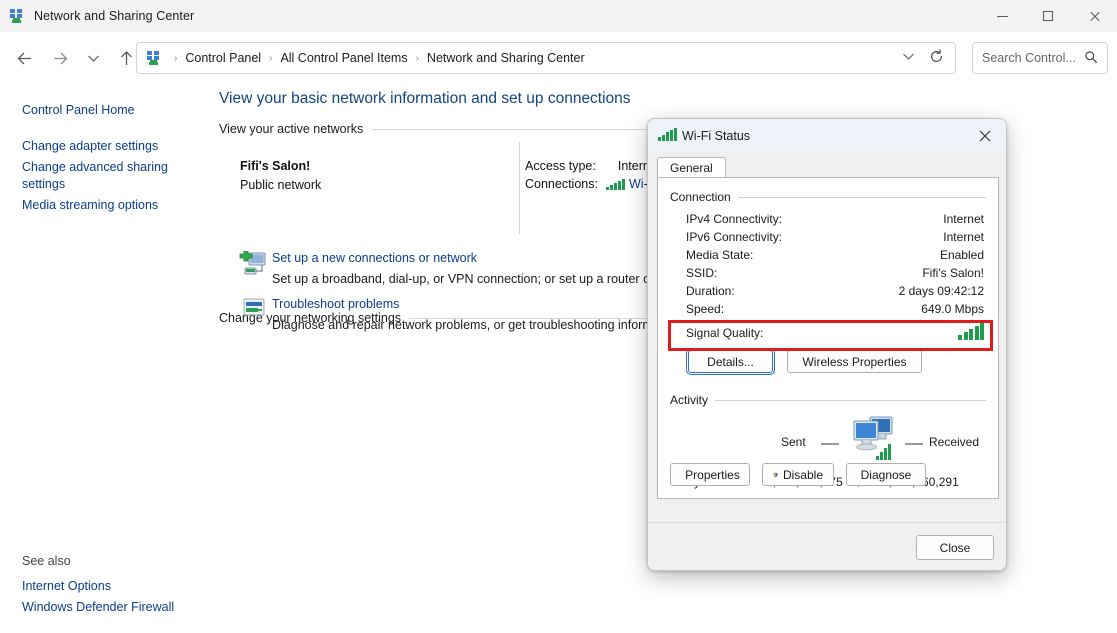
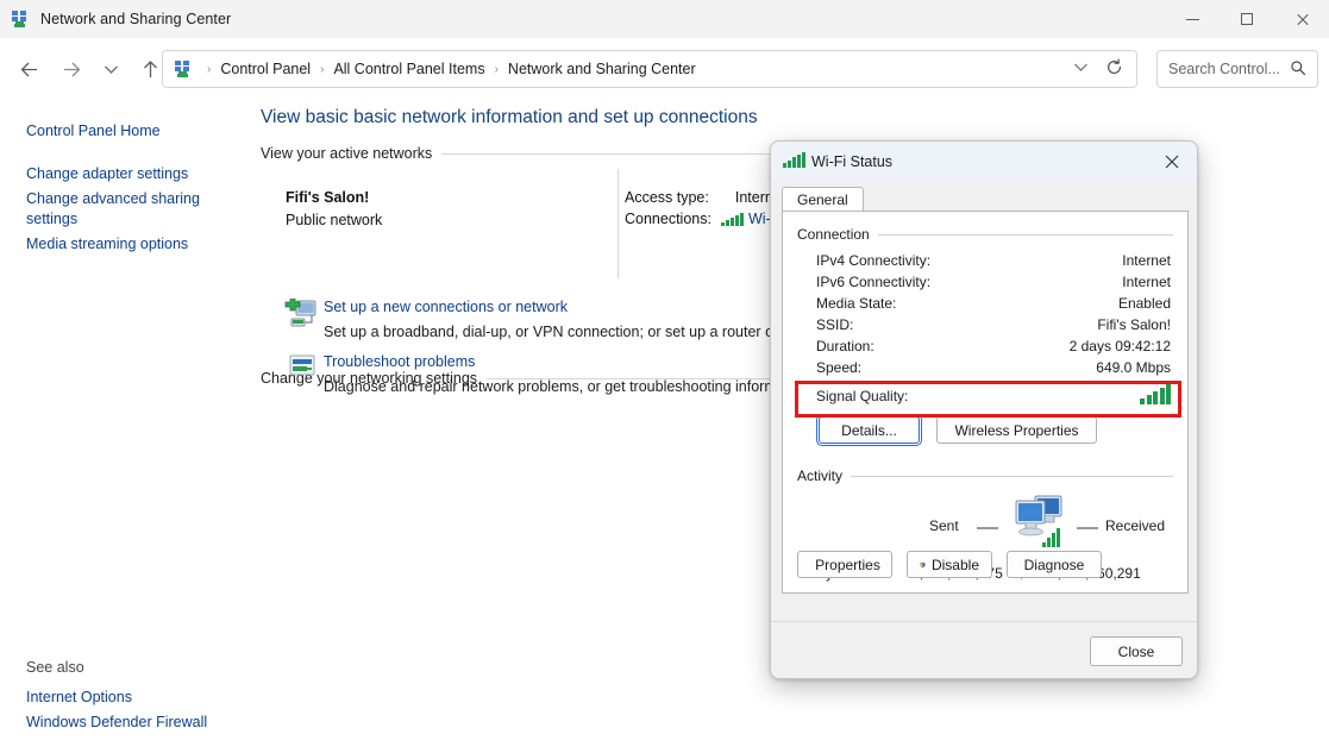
  Network and Sharing Center
  ›
  Control Panel
  ›
  All Control Panel Items
  ›
  Network and Sharing Center
  Search Control...
  Control Panel Home
  Change adapter settings
  Change advanced sharing settings
  Media streaming options
  See also
  Internet Options
  Windows Defender Firewall
- View your basic network information and set up connections
+ View basic basic network information and set up connections
  View your active networks
  Fifi's Salon!
  Public network
  Access type:
  Connections:
  Change your networking settings
  Set up a new connections or network
  Set up a broadband, dial-up, or VPN connection; or set up a router
  Troubleshoot problems
  Diagnose and repair network problems, or get troubleshooting infor
  Wi-Fi Status
  General
  Connection
  IPv4 Connectivity:
  Internet
  IPv6 Connectivity:
  Internet
  Media State:
  Enabled
  SSID:
  Fifi's Salon!
  Duration:
  2 days 09:42:12
  Speed:
  649.0 Mbps
  Signal Quality:
  Details...
  Wireless Properties
  Activity
  Sent
  Received
  Properties
  Disable
  Diagnose
  Close
